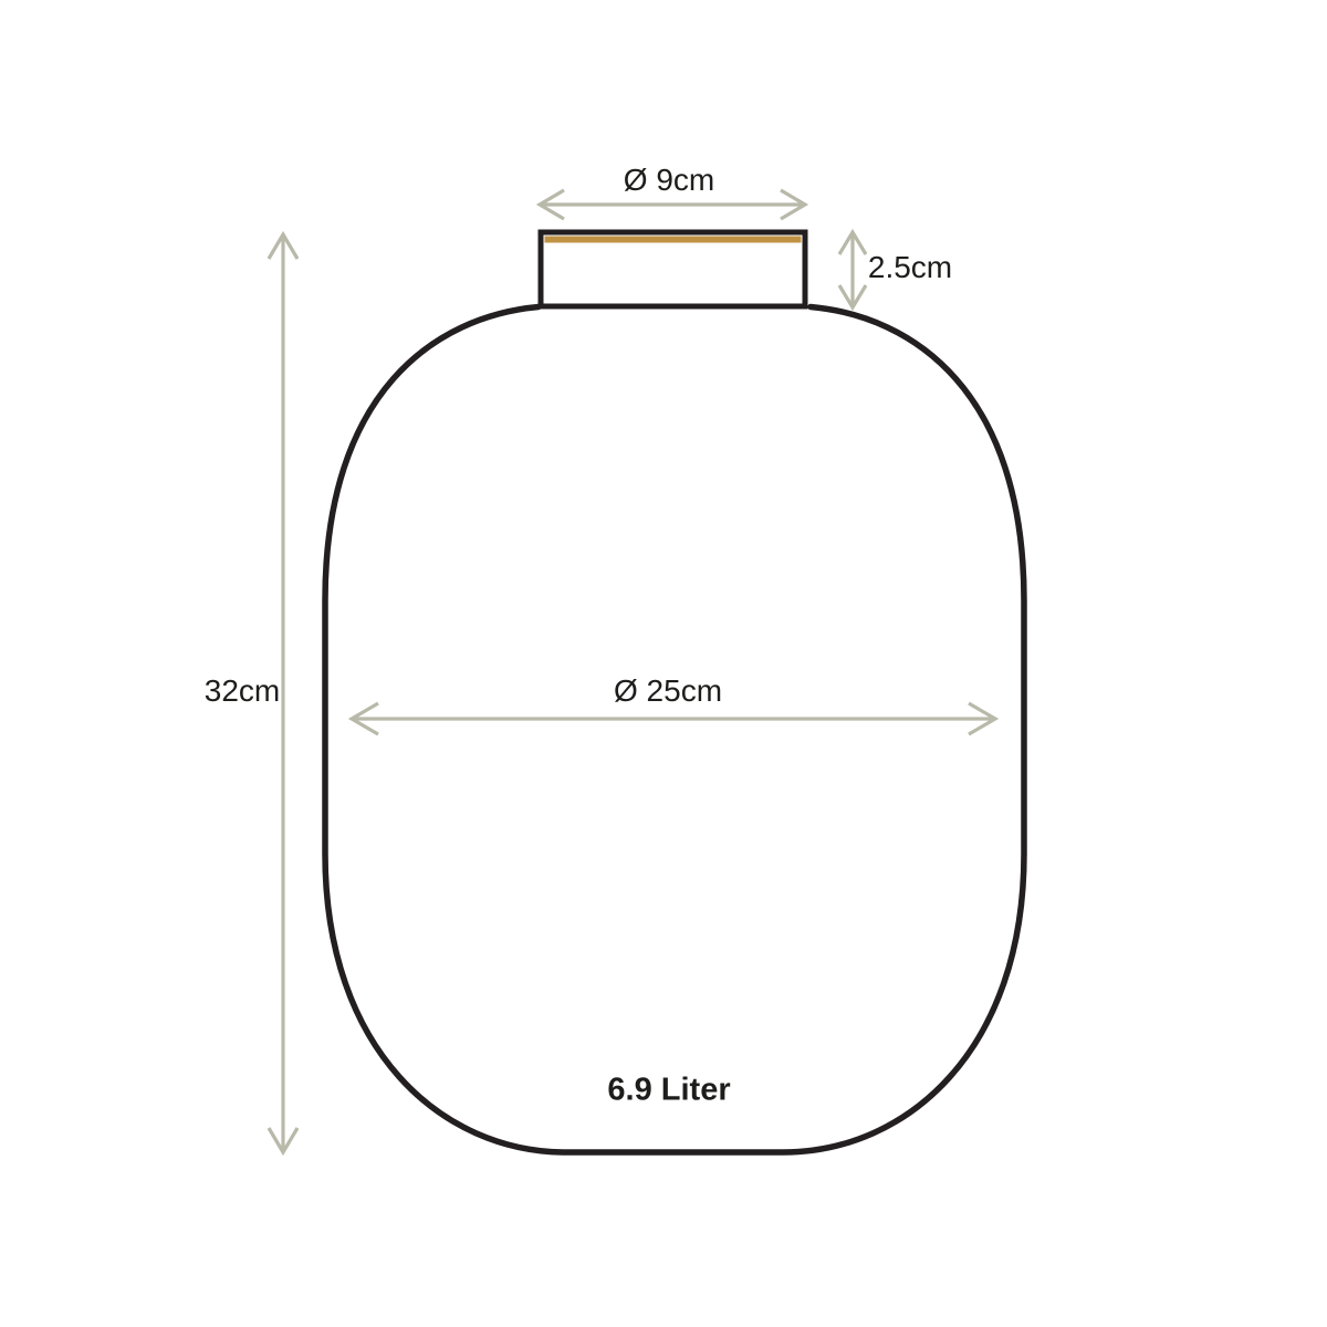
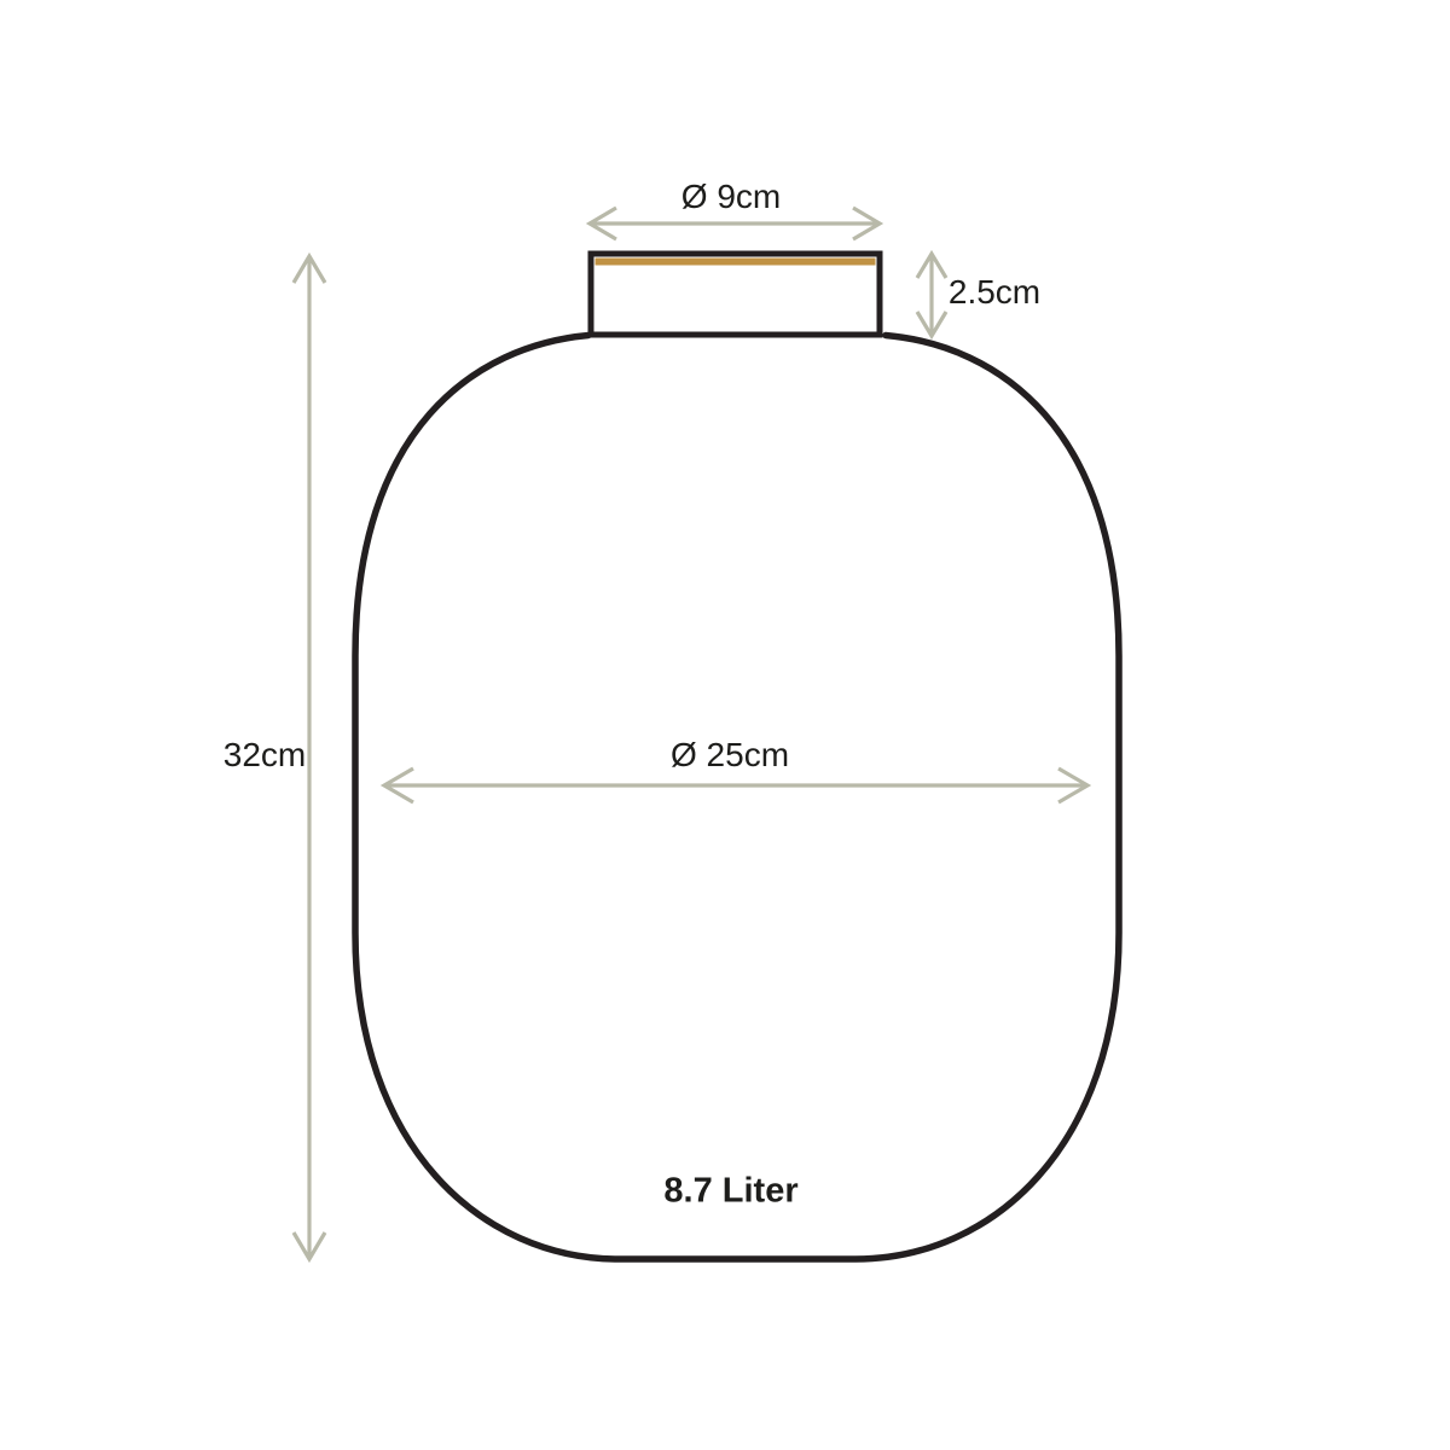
  Ø 9cm
  2.5cm
  32cm
  Ø 25cm
- 6.9 Liter
+ 8.7 Liter
